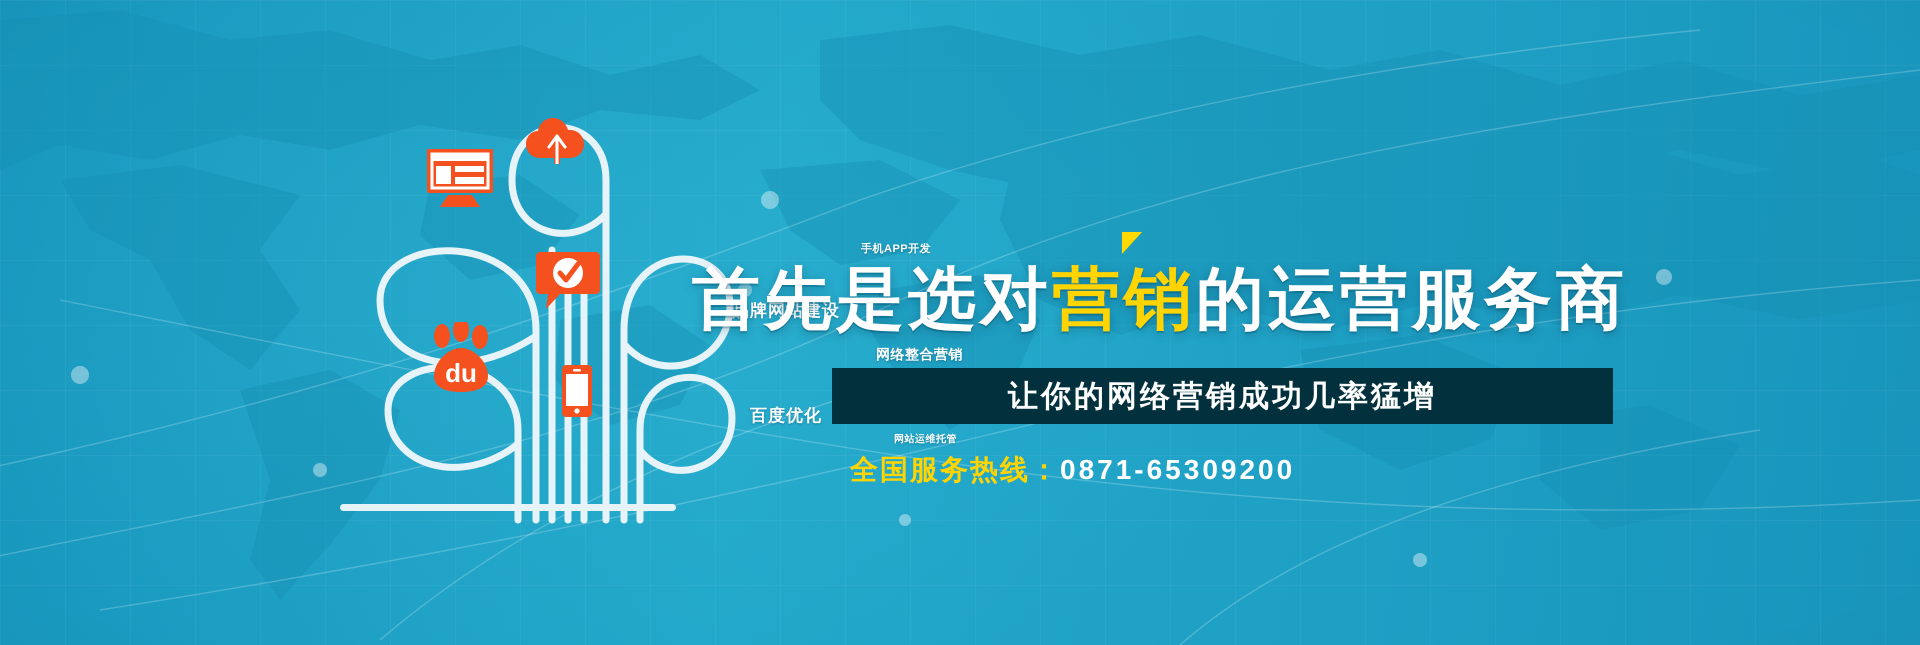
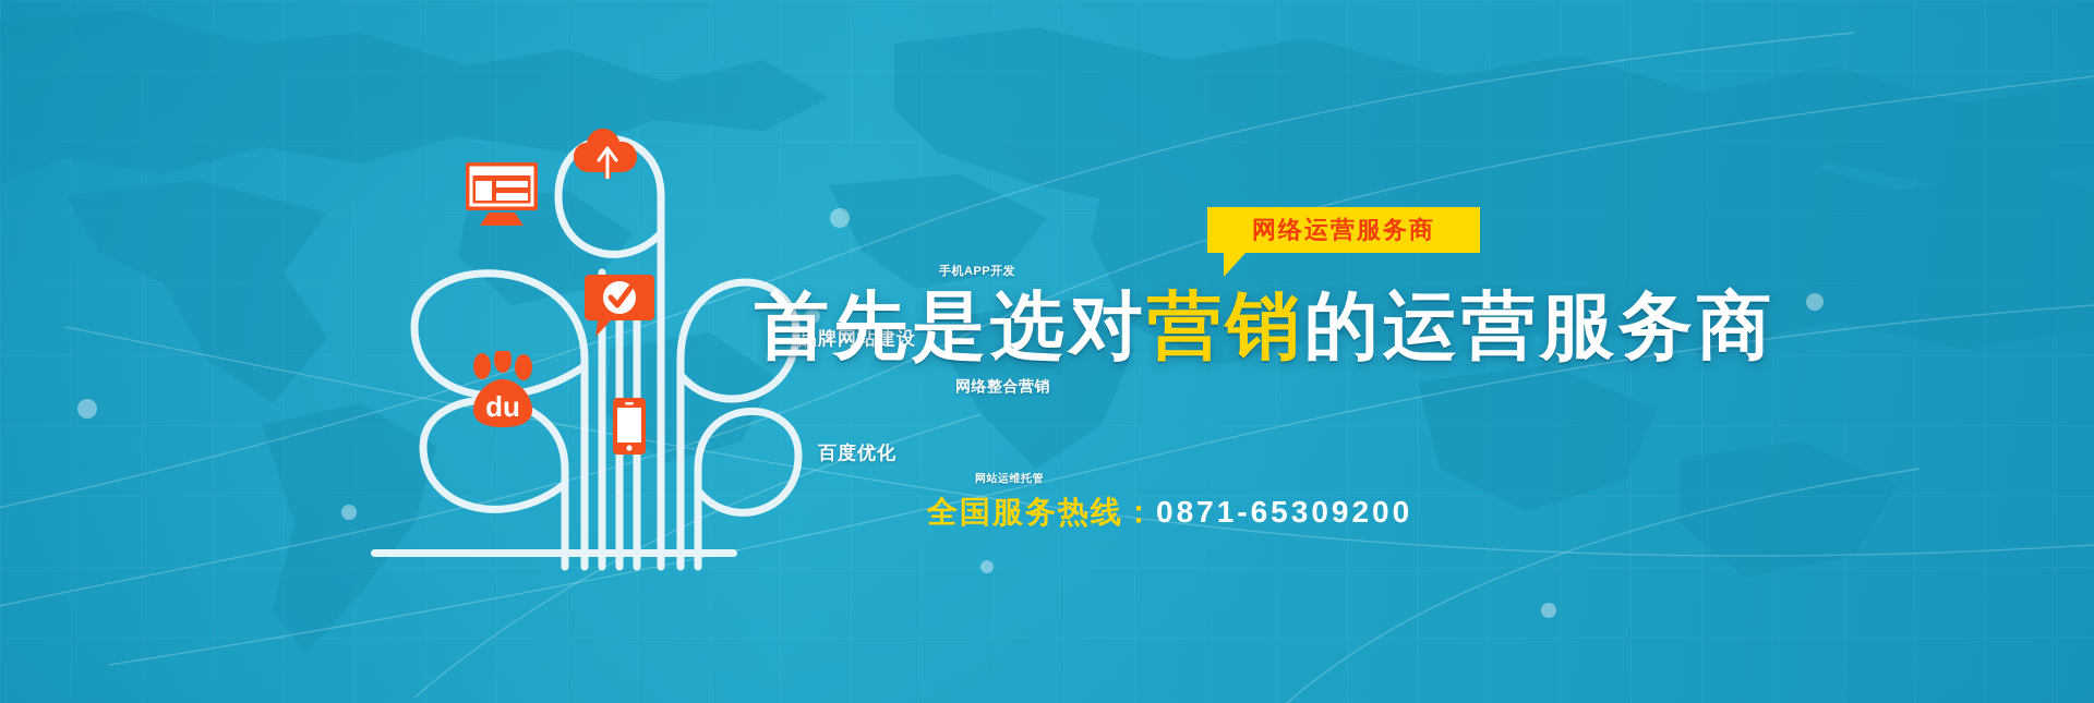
  品牌网站建设
  手机APP开发
  网络整合营销
  du
  百度优化
  网站运维托管
+ 网络运营服务商
  首先是选对营销的运营服务商
- 让你的网络营销成功几率猛增
  全国服务热线：0871-65309200
